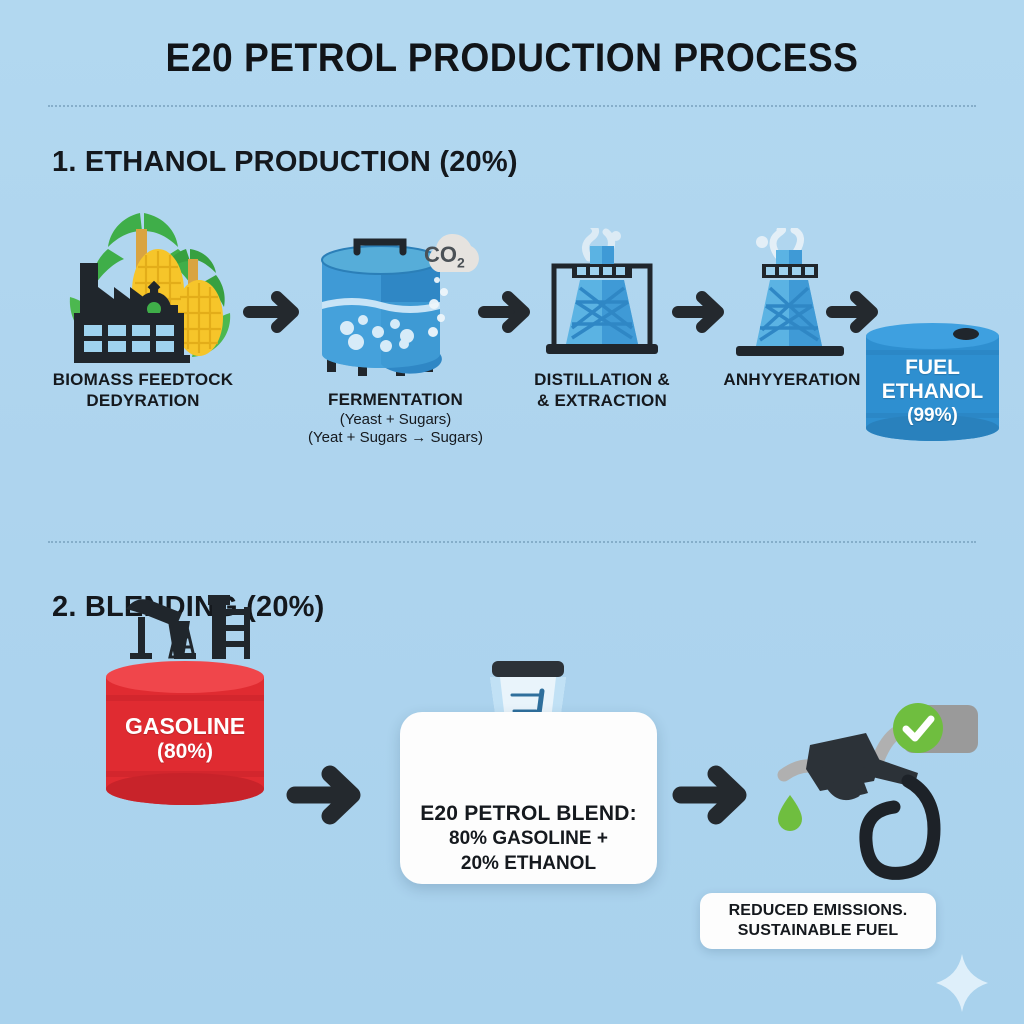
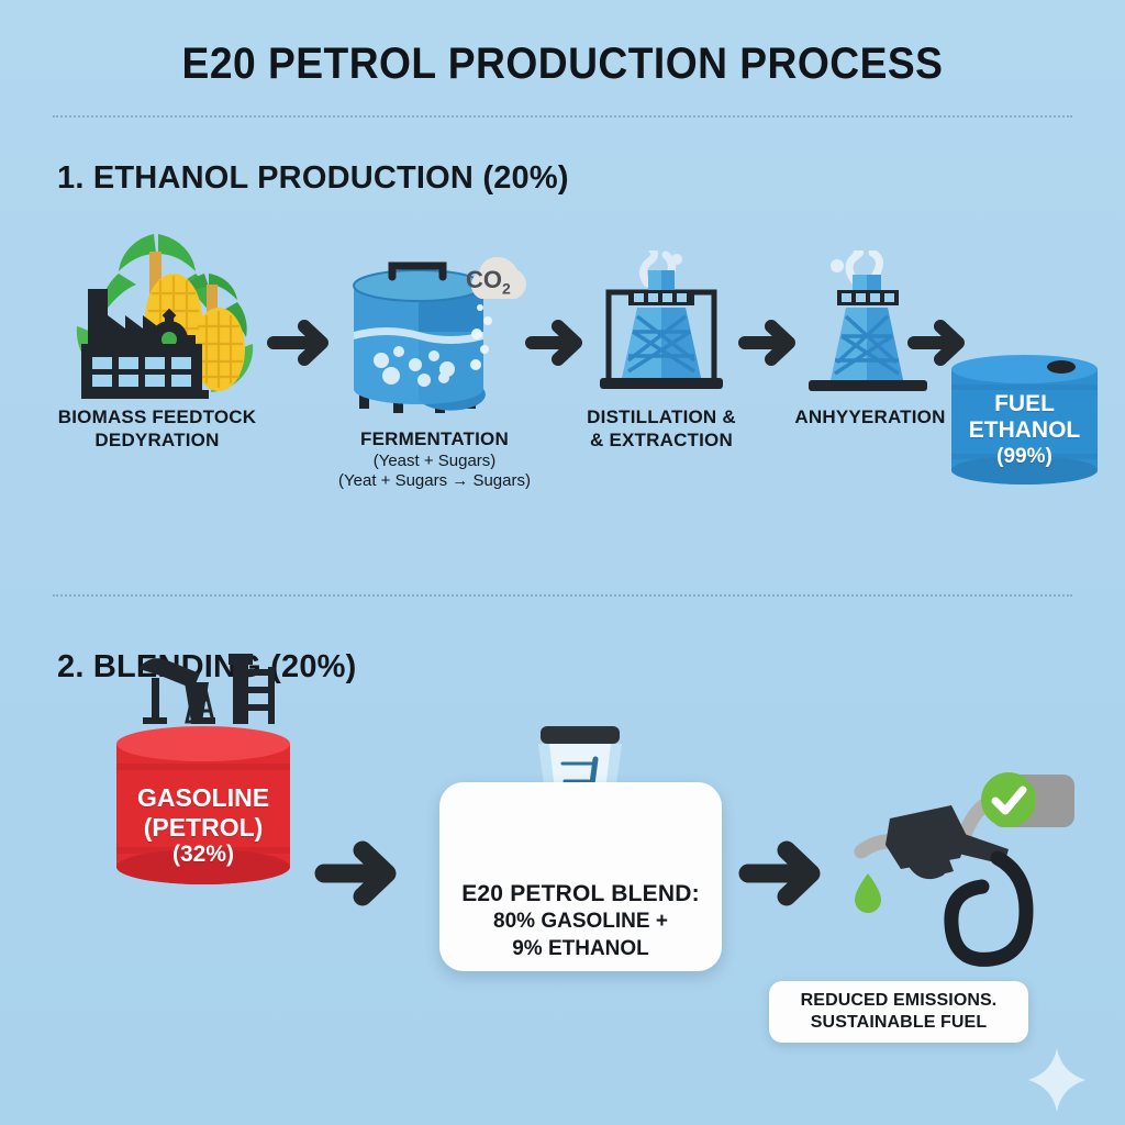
  E20 PETROL PRODUCTION PROCESS
  1. ETHANOL PRODUCTION (20%)
  BIOMASS FEEDTOCK
  DEDYRATION
  CO2
  FERMENTATION
  (Yeast + Sugars)
  (Yeat + Sugars → Sugars)
  DISTILLATION &
  & EXTRACTION
  ANHYYERATION
  FUEL
  ETHANOL
  (99%)
  2. BLDING (20%)
  GASOLINE
+ (PETROL)
- (80%)
+ (32%)
  E20 PETROL BLEND:
  80% GASOLINE +
- 20% ETHANOL
+ 9% ETHANOL
  REDUCED EMISSIONS.
  SUSTAINABLE FUEL
